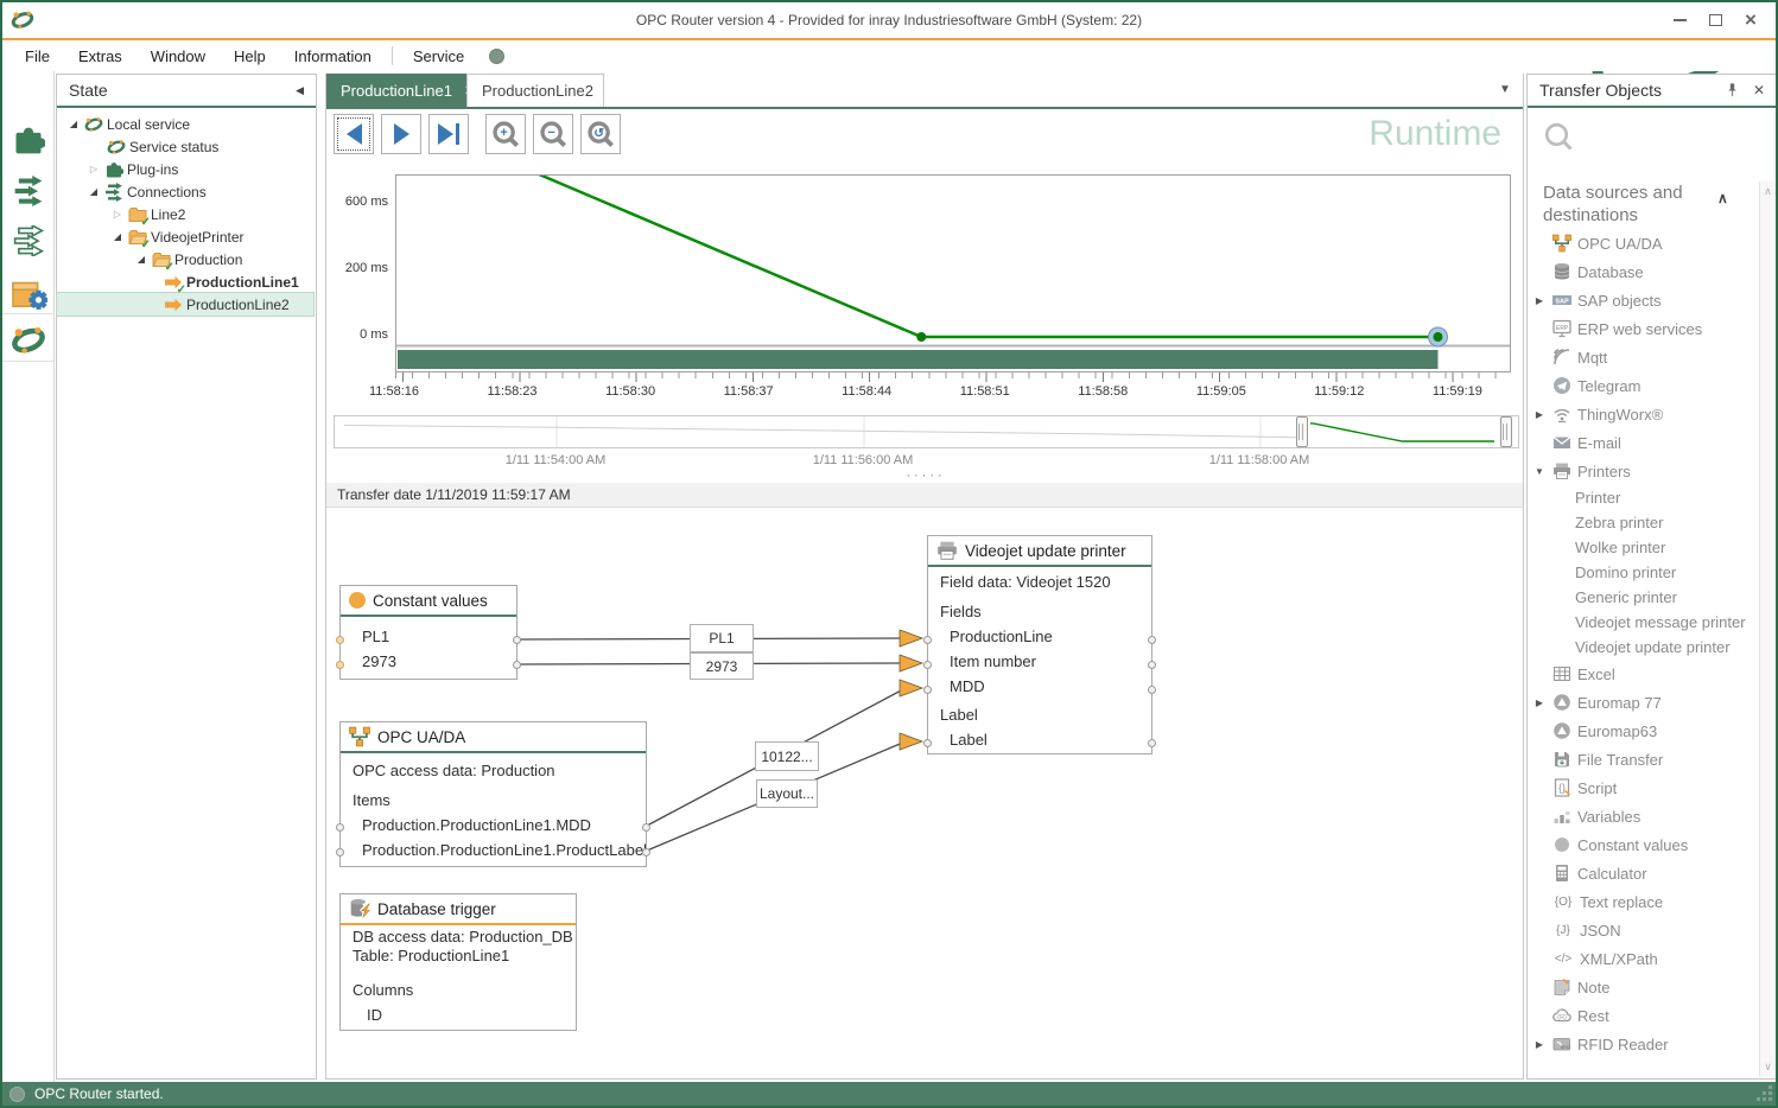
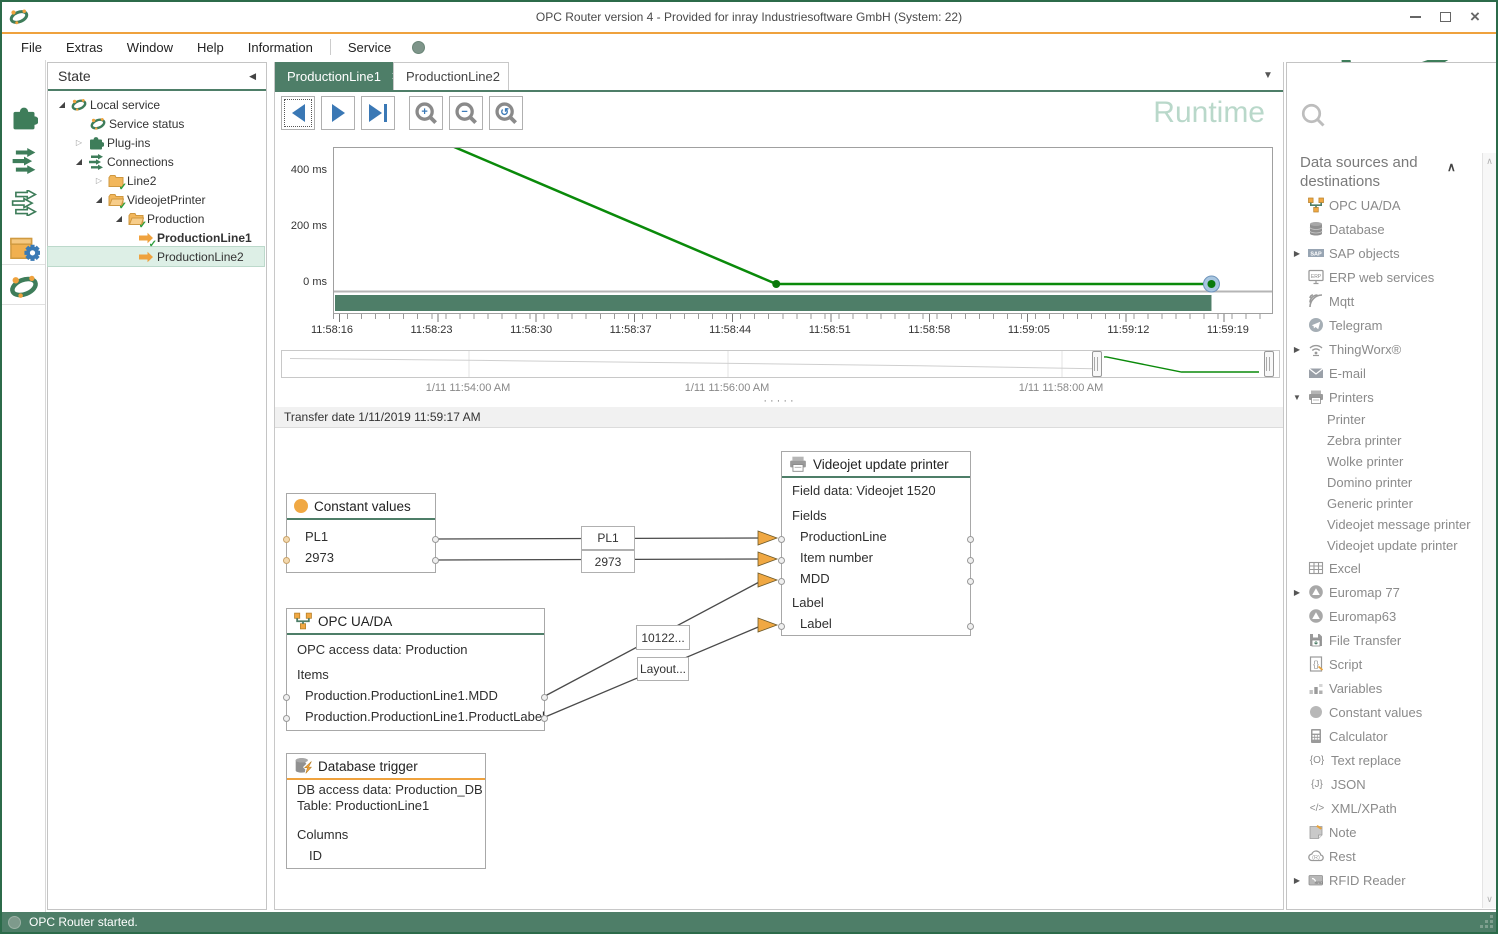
  OPC Router version 4 - Provided for inray Industriesoftware GmbH (System: 22)
  ×
  File
  Extras
  Window
  Help
  Information
  Service
  State
  ◀
  ◢
  Local service
  Service status
  ▷
  Plug-ins
  ◢
  Connections
  ▷
  ✓
  Line2
  ◢
  ✓
  VideojetPrinter
  ◢
  ✓
  Production
  ✓
  ProductionLine1
  ProductionLine2
  ProductionLine1
  ProductionLine2
  ▼
  +
  −
  ↺
  Runtime
- 600 ms
+ 400 ms
  200 ms
  0 ms
  11:58:16
  11:58:23
  11:58:30
  11:58:37
  11:58:44
  11:58:51
  11:58:58
  11:59:05
  11:59:12
  11:59:19
  1/11 11:54:00 AM
  1/11 11:56:00 AM
  1/11 11:58:00 AM
  ·····
  Transfer date 1/11/2019 11:59:17 AM
  Constant values
  PL1
  2973
  OPC UA/DA
  OPC access data: Production
  Items
  Production.ProductionLine1.MDD
  Production.ProductionLine1.ProductLabe
  Database trigger
  DB access data: Production_DB
  Table: ProductionLine1
  Columns
  ID
  Videojet update printer
  Field data: Videojet 1520
  Fields
  ProductionLine
  Item number
  MDD
  Label
  Label
  PL1
  2973
  10122...
  Layout...
- Transfer Objects
- ✕
  Data sources and
  destinations
  ∧
  OPC UA/DA
  Database
  ▶
  SAP objects
  ERP web services
  Mqtt
  Telegram
  ▶
  ThingWorx®
  E-mail
  ▼
  Printers
  Printer
  Zebra printer
  Wolke printer
  Domino printer
  Generic printer
  Videojet message printer
  Videojet update printer
  Excel
  ▶
  Euromap 77
  Euromap63
  File Transfer
  Script
  Variables
  Constant values
  Calculator
  {O}
  Text replace
  {J}
  JSON
  </>
  XML/XPath
  Note
  Rest
  ▶
  RFID Reader
  ∧
  ∨
  OPC Router started.
